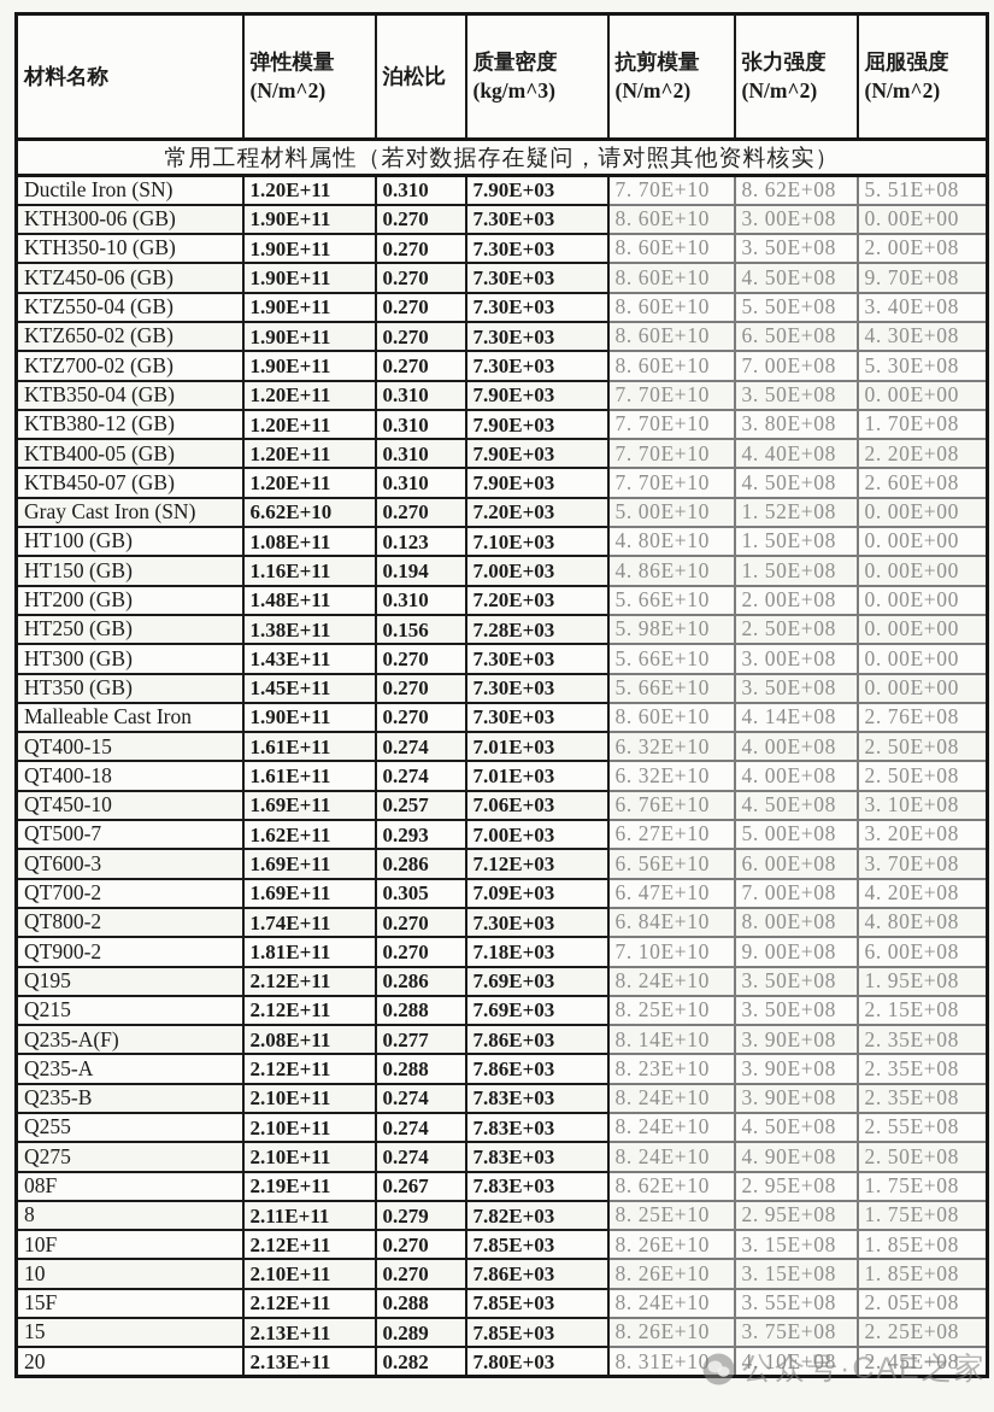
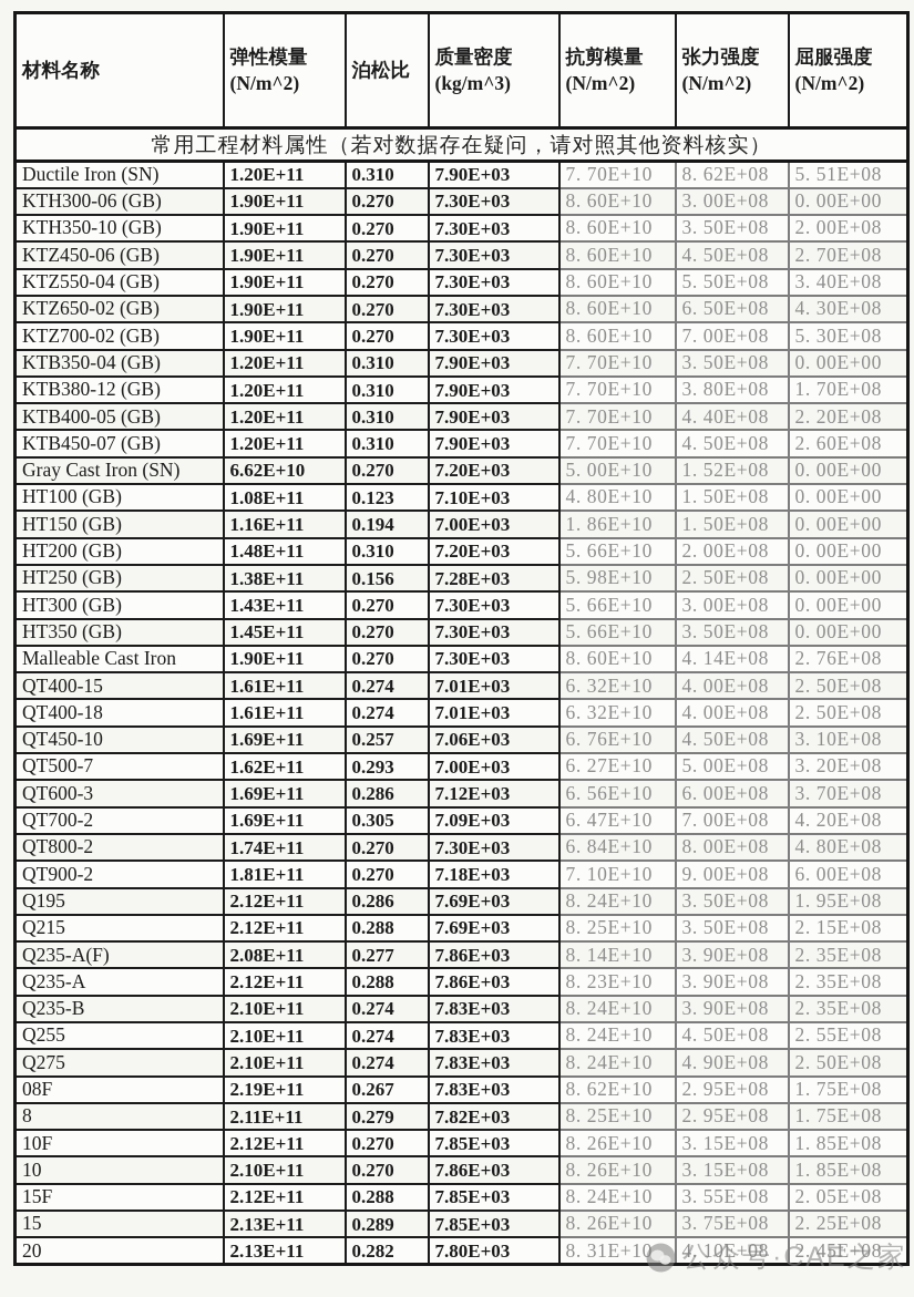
  材料名称	弹性模量(N/m^2)	泊松比	质量密度(kg/m^3)	抗剪模量(N/m^2)	张力强度(N/m^2)	屈服强度(N/m^2)
  常用工程材料属性（若对数据存在疑问，请对照其他资料核实）
  Ductile Iron (SN)	1.20E+11	0.310	7.90E+03	7. 70E+10	8. 62E+08	5. 51E+08
  KTH300-06 (GB)	1.90E+11	0.270	7.30E+03	8. 60E+10	3. 00E+08	0. 00E+00
  KTH350-10 (GB)	1.90E+11	0.270	7.30E+03	8. 60E+10	3. 50E+08	2. 00E+08
- KTZ450-06 (GB)	1.90E+11	0.270	7.30E+03	8. 60E+10	4. 50E+08	9. 70E+08
+ KTZ450-06 (GB)	1.90E+11	0.270	7.30E+03	8. 60E+10	4. 50E+08	2. 70E+08
  KTZ550-04 (GB)	1.90E+11	0.270	7.30E+03	8. 60E+10	5. 50E+08	3. 40E+08
  KTZ650-02 (GB)	1.90E+11	0.270	7.30E+03	8. 60E+10	6. 50E+08	4. 30E+08
  KTZ700-02 (GB)	1.90E+11	0.270	7.30E+03	8. 60E+10	7. 00E+08	5. 30E+08
  KTB350-04 (GB)	1.20E+11	0.310	7.90E+03	7. 70E+10	3. 50E+08	0. 00E+00
  KTB380-12 (GB)	1.20E+11	0.310	7.90E+03	7. 70E+10	3. 80E+08	1. 70E+08
  KTB400-05 (GB)	1.20E+11	0.310	7.90E+03	7. 70E+10	4. 40E+08	2. 20E+08
  KTB450-07 (GB)	1.20E+11	0.310	7.90E+03	7. 70E+10	4. 50E+08	2. 60E+08
  Gray Cast Iron (SN)	6.62E+10	0.270	7.20E+03	5. 00E+10	1. 52E+08	0. 00E+00
  HT100 (GB)	1.08E+11	0.123	7.10E+03	4. 80E+10	1. 50E+08	0. 00E+00
- HT150 (GB)	1.16E+11	0.194	7.00E+03	4. 86E+10	1. 50E+08	0. 00E+00
+ HT150 (GB)	1.16E+11	0.194	7.00E+03	1. 86E+10	1. 50E+08	0. 00E+00
  HT200 (GB)	1.48E+11	0.310	7.20E+03	5. 66E+10	2. 00E+08	0. 00E+00
  HT250 (GB)	1.38E+11	0.156	7.28E+03	5. 98E+10	2. 50E+08	0. 00E+00
  HT300 (GB)	1.43E+11	0.270	7.30E+03	5. 66E+10	3. 00E+08	0. 00E+00
  HT350 (GB)	1.45E+11	0.270	7.30E+03	5. 66E+10	3. 50E+08	0. 00E+00
  Malleable Cast Iron	1.90E+11	0.270	7.30E+03	8. 60E+10	4. 14E+08	2. 76E+08
  QT400-15	1.61E+11	0.274	7.01E+03	6. 32E+10	4. 00E+08	2. 50E+08
  QT400-18	1.61E+11	0.274	7.01E+03	6. 32E+10	4. 00E+08	2. 50E+08
  QT450-10	1.69E+11	0.257	7.06E+03	6. 76E+10	4. 50E+08	3. 10E+08
  QT500-7	1.62E+11	0.293	7.00E+03	6. 27E+10	5. 00E+08	3. 20E+08
  QT600-3	1.69E+11	0.286	7.12E+03	6. 56E+10	6. 00E+08	3. 70E+08
  QT700-2	1.69E+11	0.305	7.09E+03	6. 47E+10	7. 00E+08	4. 20E+08
  QT800-2	1.74E+11	0.270	7.30E+03	6. 84E+10	8. 00E+08	4. 80E+08
  QT900-2	1.81E+11	0.270	7.18E+03	7. 10E+10	9. 00E+08	6. 00E+08
  Q195	2.12E+11	0.286	7.69E+03	8. 24E+10	3. 50E+08	1. 95E+08
  Q215	2.12E+11	0.288	7.69E+03	8. 25E+10	3. 50E+08	2. 15E+08
  Q235-A(F)	2.08E+11	0.277	7.86E+03	8. 14E+10	3. 90E+08	2. 35E+08
  Q235-A	2.12E+11	0.288	7.86E+03	8. 23E+10	3. 90E+08	2. 35E+08
  Q235-B	2.10E+11	0.274	7.83E+03	8. 24E+10	3. 90E+08	2. 35E+08
  Q255	2.10E+11	0.274	7.83E+03	8. 24E+10	4. 50E+08	2. 55E+08
  Q275	2.10E+11	0.274	7.83E+03	8. 24E+10	4. 90E+08	2. 50E+08
  08F	2.19E+11	0.267	7.83E+03	8. 62E+10	2. 95E+08	1. 75E+08
  8	2.11E+11	0.279	7.82E+03	8. 25E+10	2. 95E+08	1. 75E+08
  10F	2.12E+11	0.270	7.85E+03	8. 26E+10	3. 15E+08	1. 85E+08
  10	2.10E+11	0.270	7.86E+03	8. 26E+10	3. 15E+08	1. 85E+08
  15F	2.12E+11	0.288	7.85E+03	8. 24E+10	3. 55E+08	2. 05E+08
  15	2.13E+11	0.289	7.85E+03	8. 26E+10	3. 75E+08	2. 25E+08
  20	2.13E+11	0.282	7.80E+03	8. 31E+10	4. 10E+08	2. 45E+08
  公众号·CAE之家
